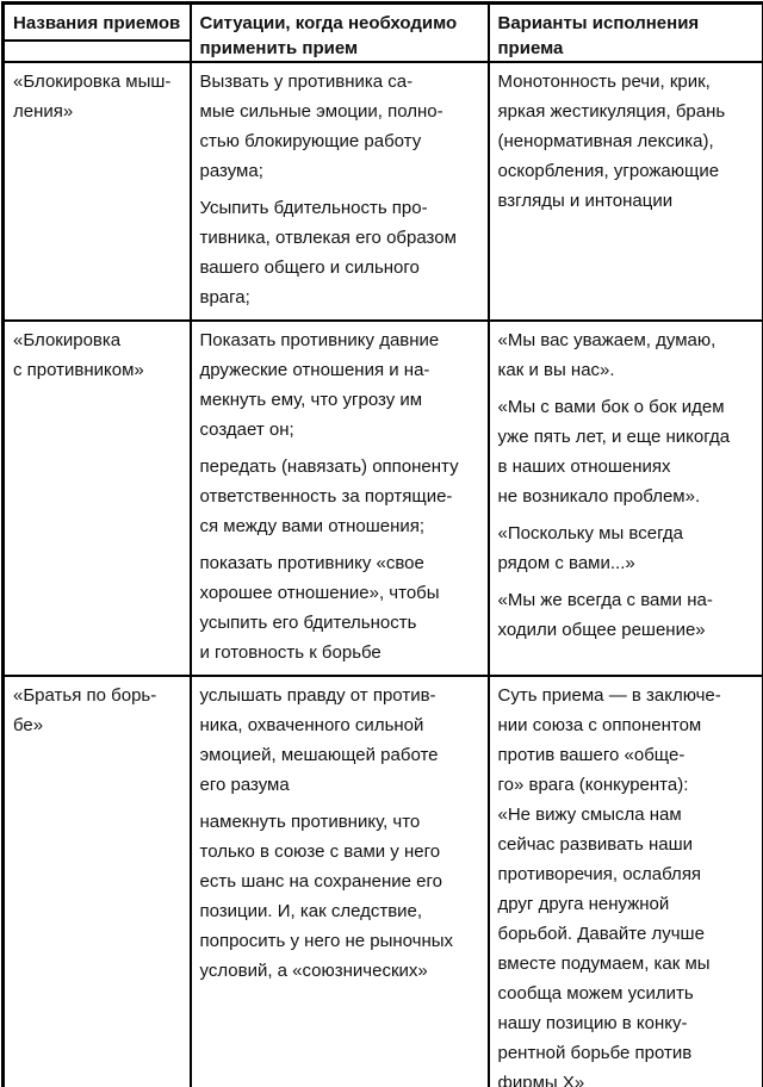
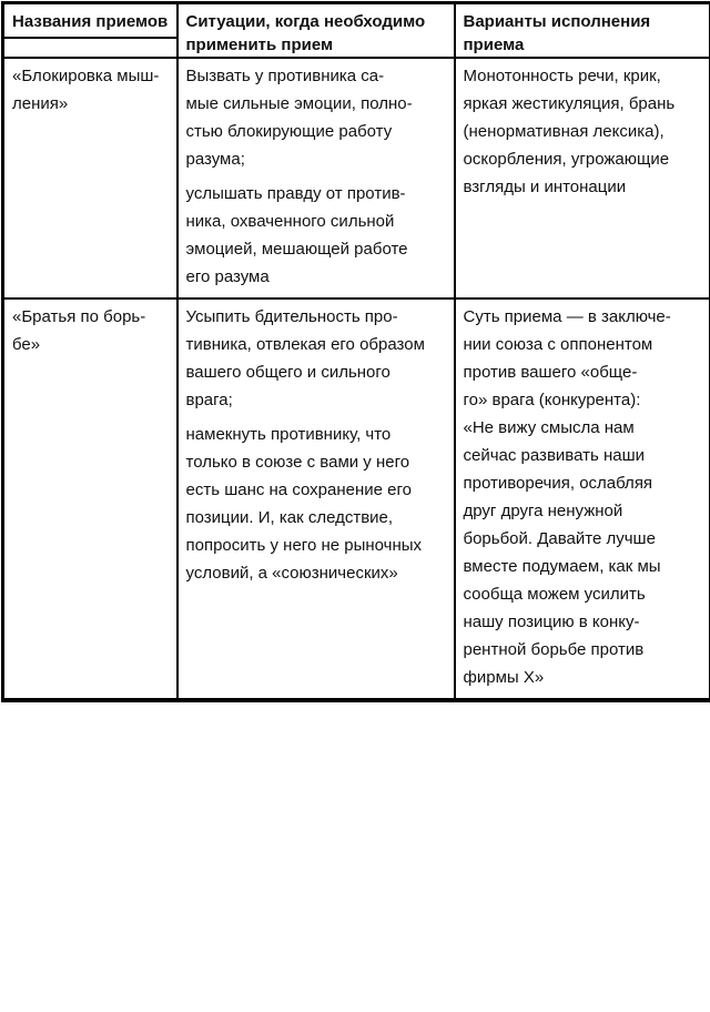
  Названия приемов	Ситуации, когда необходимо применить прием	Варианты исполнения приема
- «Блокировка мыш- ления»	Вызвать у противника са- мые сильные эмоции, полно- стью блокирующие работу разума; Усыпить бдительность про- тивника, отвлекая его образом вашего общего и сильного врага;	Монотонность речи, крик, яркая жестикуляция, брань (ненормативная лексика), оскорбления, угрожающие взгляды и интонации
+ «Блокировка мыш- ления»	Вызвать у противника са- мые сильные эмоции, полно- стью блокирующие работу разума; услышать правду от против- ника, охваченного сильной эмоцией, мешающей работе его разума	Монотонность речи, крик, яркая жестикуляция, брань (ненормативная лексика), оскорбления, угрожающие взгляды и интонации
- «Блокировка с противником»	Показать противнику давние дружеские отношения и на- мекнуть ему, что угрозу им создает он; передать (навязать) оппоненту ответственность за портящие- ся между вами отношения; показать противнику «свое хорошее отношение», чтобы усыпить его бдительность и готовность к борьбе	«Мы вас уважаем, думаю, как и вы нас». «Мы с вами бок о бок идем уже пять лет, и еще никогда в наших отношениях не возникало проблем». «Поскольку мы всегда рядом с вами...» «Мы же всегда с вами на- ходили общее решение»
- «Братья по борь- бе»	услышать правду от против- ника, охваченного сильной эмоцией, мешающей работе его разума намекнуть противнику, что только в союзе с вами у него есть шанс на сохранение его позиции. И, как следствие, попросить у него не рыночных условий, а «союзнических»	Суть приема — в заключе- нии союза с оппонентом против вашего «обще- го» врага (конкурента): «Не вижу смысла нам сейчас развивать наши противоречия, ослабляя друг друга ненужной борьбой. Давайте лучше вместе подумаем, как мы сообща можем усилить нашу позицию в конку- рентной борьбе против фирмы X»
+ «Братья по борь- бе»	Усыпить бдительность про- тивника, отвлекая его образом вашего общего и сильного врага; намекнуть противнику, что только в союзе с вами у него есть шанс на сохранение его позиции. И, как следствие, попросить у него не рыночных условий, а «союзнических»	Суть приема — в заключе- нии союза с оппонентом против вашего «обще- го» врага (конкурента): «Не вижу смысла нам сейчас развивать наши противоречия, ослабляя друг друга ненужной борьбой. Давайте лучше вместе подумаем, как мы сообща можем усилить нашу позицию в конку- рентной борьбе против фирмы X»
